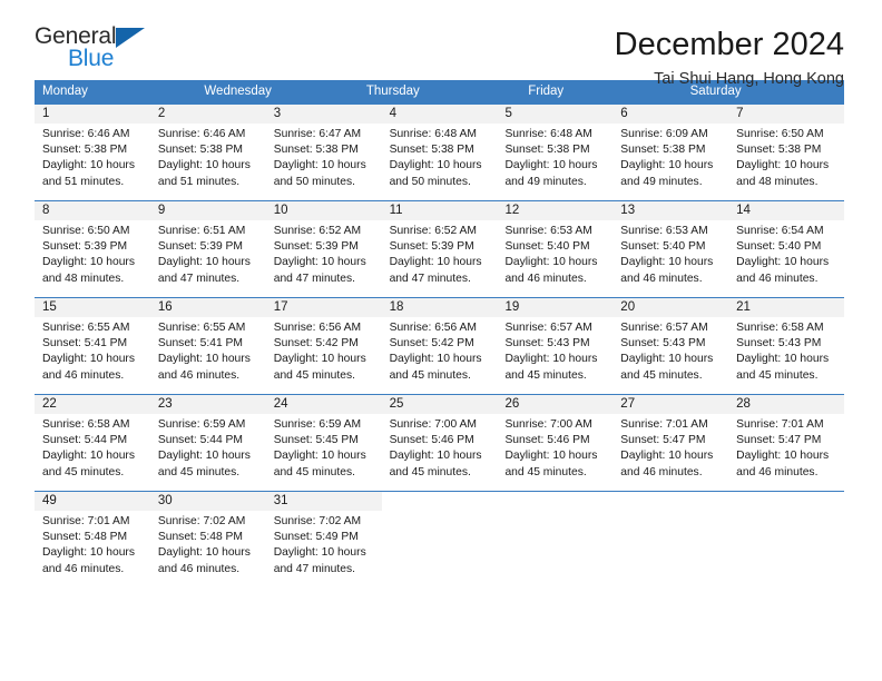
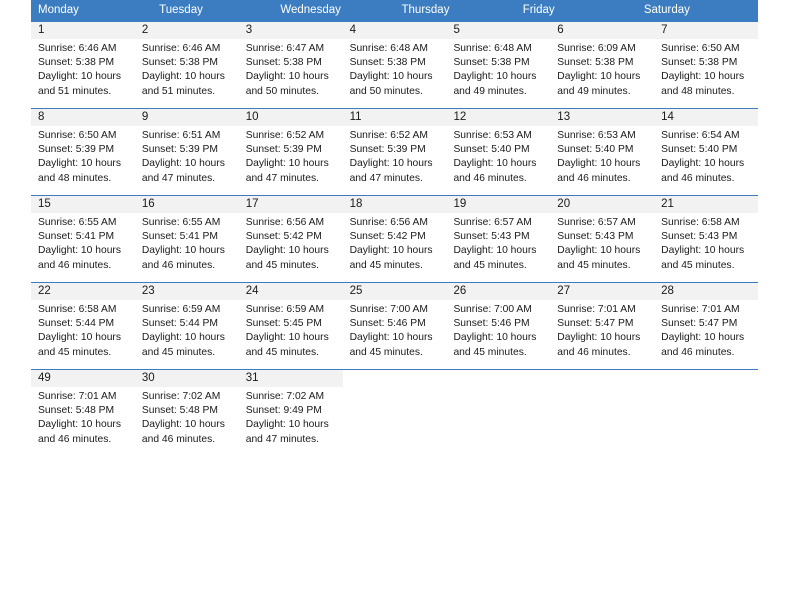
- General
- Blue
- December 2024
- Tai Shui Hang, Hong Kong
  Monday
+ Tuesday
  Wednesday
  Thursday
  Friday
  Saturday
  1
  Sunrise: 6:46 AM
  Sunset: 5:38 PM
  Daylight: 10 hours
  and 51 minutes.
  2
  Sunrise: 6:46 AM
  Sunset: 5:38 PM
  Daylight: 10 hours
  and 51 minutes.
  3
  Sunrise: 6:47 AM
  Sunset: 5:38 PM
  Daylight: 10 hours
  and 50 minutes.
  4
  Sunrise: 6:48 AM
  Sunset: 5:38 PM
  Daylight: 10 hours
  and 50 minutes.
  5
  Sunrise: 6:48 AM
  Sunset: 5:38 PM
  Daylight: 10 hours
  and 49 minutes.
  6
  Sunrise: 6:09 AM
  Sunset: 5:38 PM
  Daylight: 10 hours
  and 49 minutes.
  7
  Sunrise: 6:50 AM
  Sunset: 5:38 PM
  Daylight: 10 hours
  and 48 minutes.
  8
  Sunrise: 6:50 AM
  Sunset: 5:39 PM
  Daylight: 10 hours
  and 48 minutes.
  9
  Sunrise: 6:51 AM
  Sunset: 5:39 PM
  Daylight: 10 hours
  and 47 minutes.
  10
  Sunrise: 6:52 AM
  Sunset: 5:39 PM
  Daylight: 10 hours
  and 47 minutes.
  11
  Sunrise: 6:52 AM
  Sunset: 5:39 PM
  Daylight: 10 hours
  and 47 minutes.
  12
  Sunrise: 6:53 AM
  Sunset: 5:40 PM
  Daylight: 10 hours
  and 46 minutes.
  13
  Sunrise: 6:53 AM
  Sunset: 5:40 PM
  Daylight: 10 hours
  and 46 minutes.
  14
  Sunrise: 6:54 AM
  Sunset: 5:40 PM
  Daylight: 10 hours
  and 46 minutes.
  15
  Sunrise: 6:55 AM
  Sunset: 5:41 PM
  Daylight: 10 hours
  and 46 minutes.
  16
  Sunrise: 6:55 AM
  Sunset: 5:41 PM
  Daylight: 10 hours
  and 46 minutes.
  17
  Sunrise: 6:56 AM
  Sunset: 5:42 PM
  Daylight: 10 hours
  and 45 minutes.
  18
  Sunrise: 6:56 AM
  Sunset: 5:42 PM
  Daylight: 10 hours
  and 45 minutes.
  19
  Sunrise: 6:57 AM
  Sunset: 5:43 PM
  Daylight: 10 hours
  and 45 minutes.
  20
  Sunrise: 6:57 AM
  Sunset: 5:43 PM
  Daylight: 10 hours
  and 45 minutes.
  21
  Sunrise: 6:58 AM
  Sunset: 5:43 PM
  Daylight: 10 hours
  and 45 minutes.
  22
  Sunrise: 6:58 AM
  Sunset: 5:44 PM
  Daylight: 10 hours
  and 45 minutes.
  23
  Sunrise: 6:59 AM
  Sunset: 5:44 PM
  Daylight: 10 hours
  and 45 minutes.
  24
  Sunrise: 6:59 AM
  Sunset: 5:45 PM
  Daylight: 10 hours
  and 45 minutes.
  25
  Sunrise: 7:00 AM
  Sunset: 5:46 PM
  Daylight: 10 hours
  and 45 minutes.
  26
  Sunrise: 7:00 AM
  Sunset: 5:46 PM
  Daylight: 10 hours
  and 45 minutes.
  27
  Sunrise: 7:01 AM
  Sunset: 5:47 PM
  Daylight: 10 hours
  and 46 minutes.
  28
  Sunrise: 7:01 AM
  Sunset: 5:47 PM
  Daylight: 10 hours
  and 46 minutes.
  49
  Sunrise: 7:01 AM
  Sunset: 5:48 PM
  Daylight: 10 hours
  and 46 minutes.
  30
  Sunrise: 7:02 AM
  Sunset: 5:48 PM
  Daylight: 10 hours
  and 46 minutes.
  31
  Sunrise: 7:02 AM
- Sunset: 5:49 PM
+ Sunset: 9:49 PM
  Daylight: 10 hours
  and 47 minutes.
